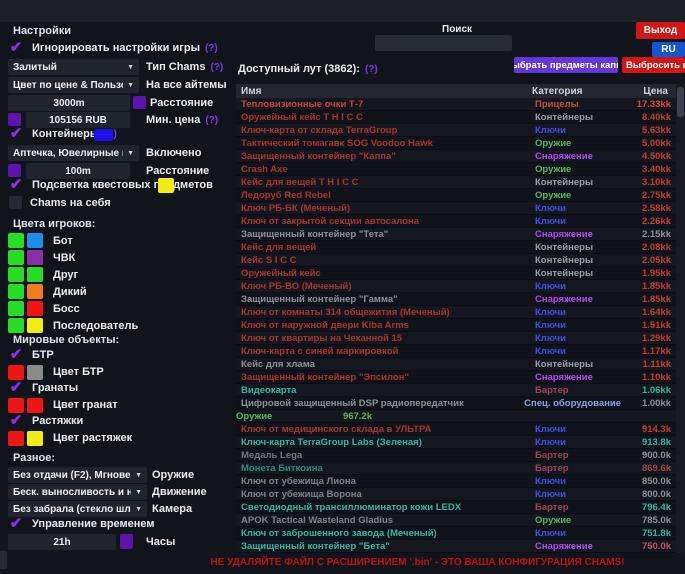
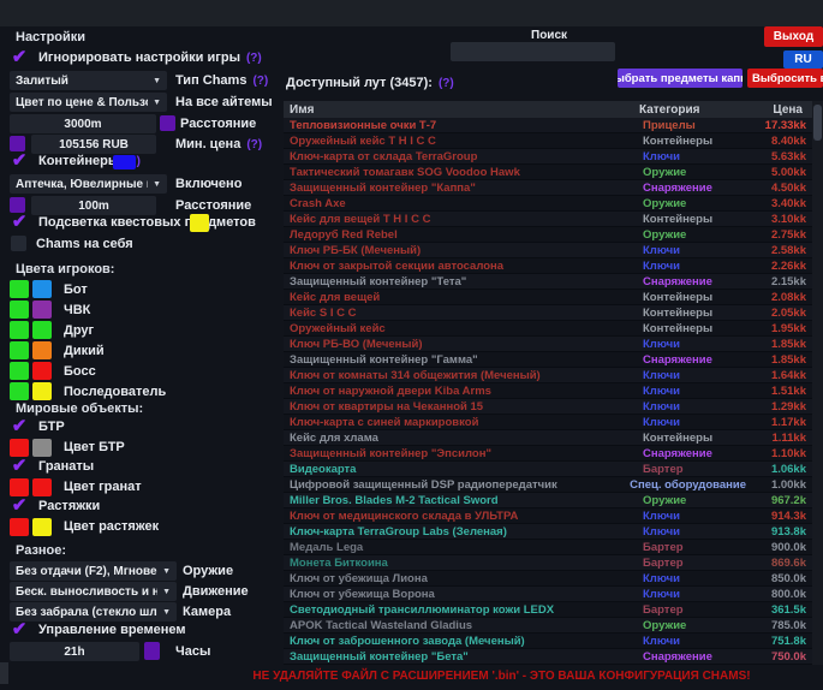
  Настройки
  ✔
  Игнорировать настройки игры
  (?)
  Залитый
  Тип Chams (?)
  На все айтемы
  3000m
  Расстояние
  105156 RUB
  Мин. цена (?)
  ✔
  Контейнер
  Аптечка, Ювелирные
  Включено
  100m
  Расстояние
  ✔
  Подсветка квестовых пдметов
  Chams на себя
  Цвета игроков:
  Бот
  ЧВК
  Друг
  Дикий
  Босс
  Последователь
  Мировые объекты:
  ✔
  БТР
  Цвет БТР
  ✔
  Гранаты
  Цвет гранат
  ✔
  Растяжки
  Цвет растяжек
  Разное:
  Без отдачи (F2), Мгнове
  Оружие
  Беск. выносливость и н
  Движение
  Без забрала (стекло шл
  Камера
  ✔
  Управление временем
  21h
  Часы
  Поиск
  Выход
  RU
- Доступный лут (3862): (?)
+ Доступный лут (3457): (?)
  ыбрать предметы кап
  Выбросить
  Имя
  Категория
  Цена
  Тепловизионные очки Т-7
  Прицелы
  17.33kk
  Оружейный кейс T H I C C
  Контейнеры
  8.40kk
  Ключ-карта от склада TerraGroup
  Ключи
  5.63kk
  Тактический томагавк SOG Voodoo Hawk
  Оружие
  5.00kk
  Защищенный контейнер "Каппа"
  Снаряжение
  4.50kk
  Crash Axe
  Оружие
  3.40kk
  Кейс для вещей T H I C C
  Контейнеры
  3.10kk
  Ледоруб Red Rebel
  Оружие
  2.75kk
  Ключ РБ-БК (Меченый)
  Ключи
  2.58kk
  Ключ от закрытой секции автосалона
  Ключи
  2.26kk
  Защищенный контейнер "Тета"
  Снаряжение
  2.15kk
  Кейс для вещей
  Контейнеры
  2.08kk
  Кейс S I C C
  Контейнеры
  2.05kk
  Оружейный кейс
  Контейнеры
  1.95kk
  Ключ РБ-ВО (Меченый)
  Ключи
  1.85kk
  Защищенный контейнер "Гамма"
  Снаряжение
  1.85kk
  Ключ от комнаты 314 общежития (Меченый)
  Ключи
  1.64kk
  Ключ от наружной двери Kiba Arms
  Ключи
  1.51kk
  Ключ от квартиры на Чеканной 15
  Ключи
  1.29kk
  Ключ-карта с синей маркировкой
  Ключи
  1.17kk
  Кейс для хлама
  Контейнеры
  1.11kk
  Защищенный контейнер "Эпсилон"
  Снаряжение
  1.10kk
  Видеокарта
  Бартер
  1.06kk
  Цифровой защищенный DSP радиопередатчик
  Спец. оборудование
  1.00kk
+ Miller Bros. Blades M-2 Tactical Sword
  Оружие
  967.2k
  Ключ от медицинского склада в УЛЬТРА
  Ключи
  914.3k
  Ключ-карта TerraGroup Labs (Зеленая)
  Ключи
  913.8k
  Медаль Lega
  Бартер
  900.0k
  Монета Биткоина
  Бартер
  869.6k
  Ключ от убежища Лиона
  Ключи
  850.0k
  Ключ от убежища Ворона
  Ключи
  800.0k
  Светодиодный трансиллюминатор кожи LEDX
  Бартер
- 796.4k
+ 361.5k
  APOK Tactical Wasteland Gladius
  Оружие
  785.0k
  Ключ от заброшенного завода (Меченый)
  Ключи
  751.8k
  Защищенный контейнер "Бета"
  Снаряжение
  750.0k
  НЕ УДАЛЯЙТЕ ФАЙЛ С РАСШИРЕНИЕМ '.bin' - ЭТО ВАША КОНФИГУРАЦИЯ CHAMS!
